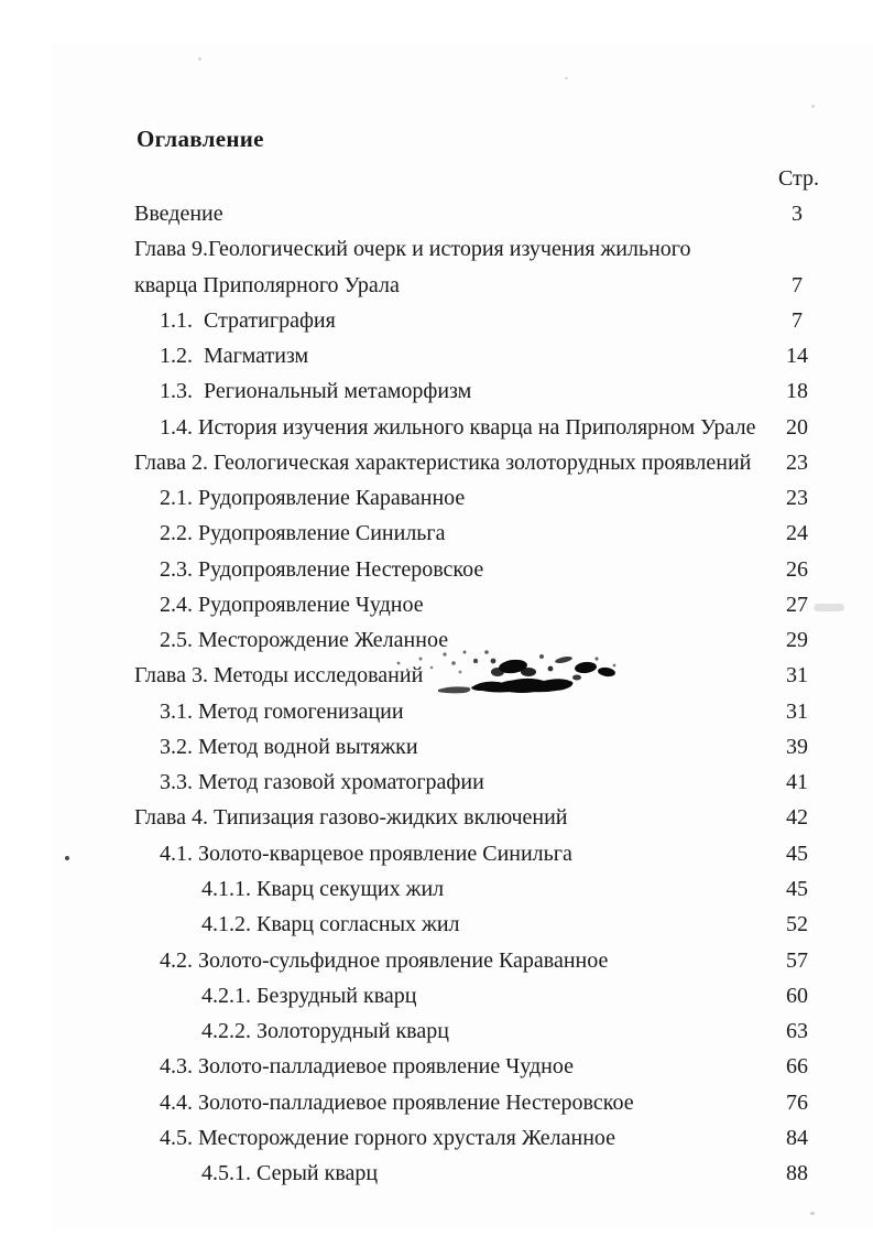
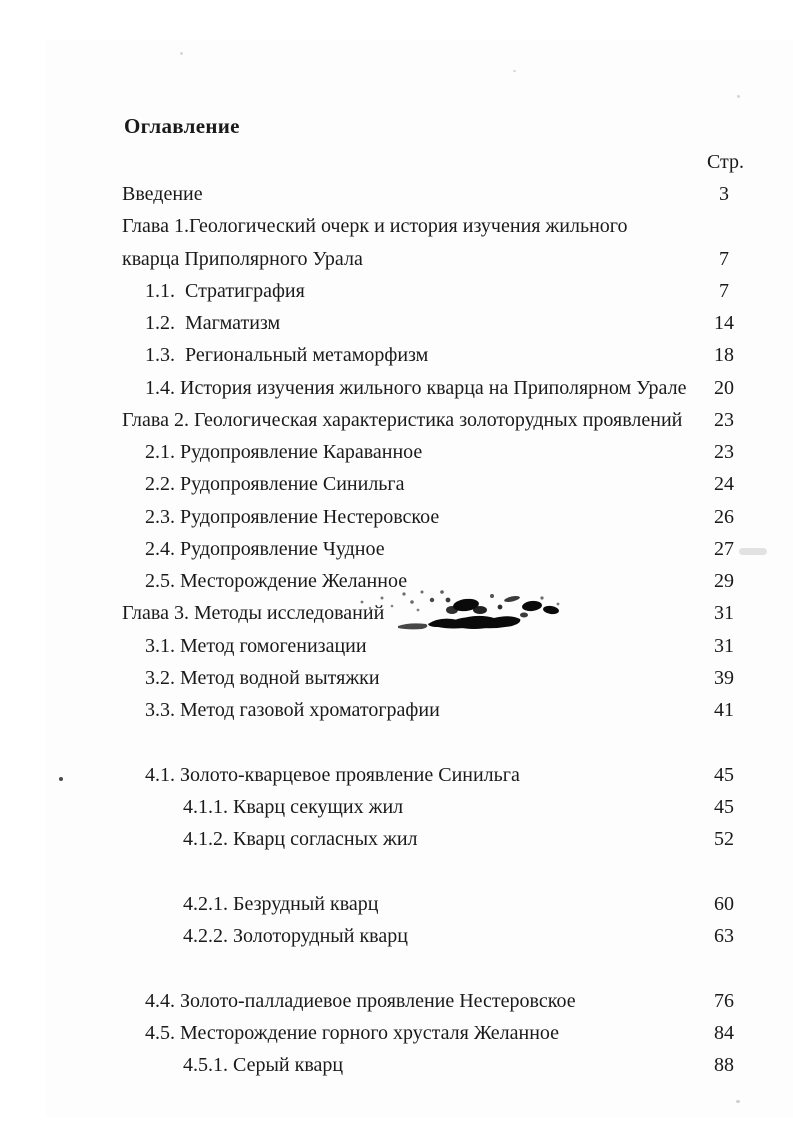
  Оглавление
  Стр.
  Введение
  3
- Глава 9.Геологический очерк и история изучения жильного
+ Глава 1.Геологический очерк и история изучения жильного
  кварца Приполярного Урала
  7
  1.1. Стратиграфия
  7
  1.2. Магматизм
  14
  1.3. Региональный метаморфизм
  18
  1.4. История изучения жильного кварца на Приполярном Урале
  20
  Глава 2. Геологическая характеристика золоторудных проявлений
  23
  2.1. Рудопроявление Караванное
  23
  2.2. Рудопроявление Синильга
  24
  2.3. Рудопроявление Нестеровское
  26
  2.4. Рудопроявление Чудное
  27
  2.5. Месторождение Желанное
  29
  Глава 3. Методы исследований
  31
  3.1. Метод гомогенизации
  31
  3.2. Метод водной вытяжки
  39
  3.3. Метод газовой хроматографии
  41
- Глава 4. Типизация газово-жидких включений
- 42
  4.1. Золото-кварцевое проявление Синильга
  45
  4.1.1. Кварц секущих жил
  45
  4.1.2. Кварц согласных жил
  52
- 4.2. Золото-сульфидное проявление Караванное
- 57
  4.2.1. Безрудный кварц
  60
  4.2.2. Золоторудный кварц
  63
- 4.3. Золото-палладиевое проявление Чудное
- 66
  4.4. Золото-палладиевое проявление Нестеровское
  76
  4.5. Месторождение горного хрусталя Желанное
  84
  4.5.1. Серый кварц
  88
